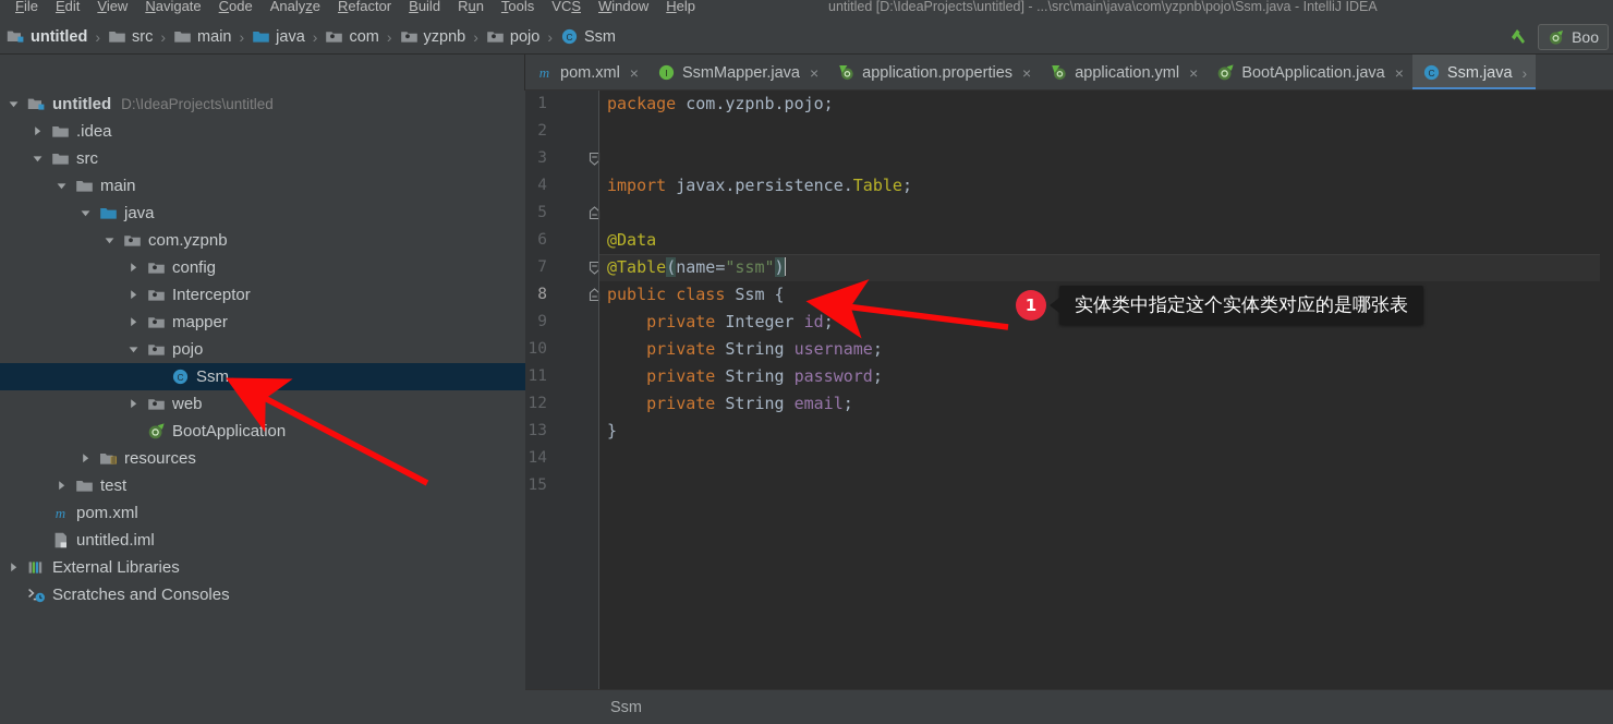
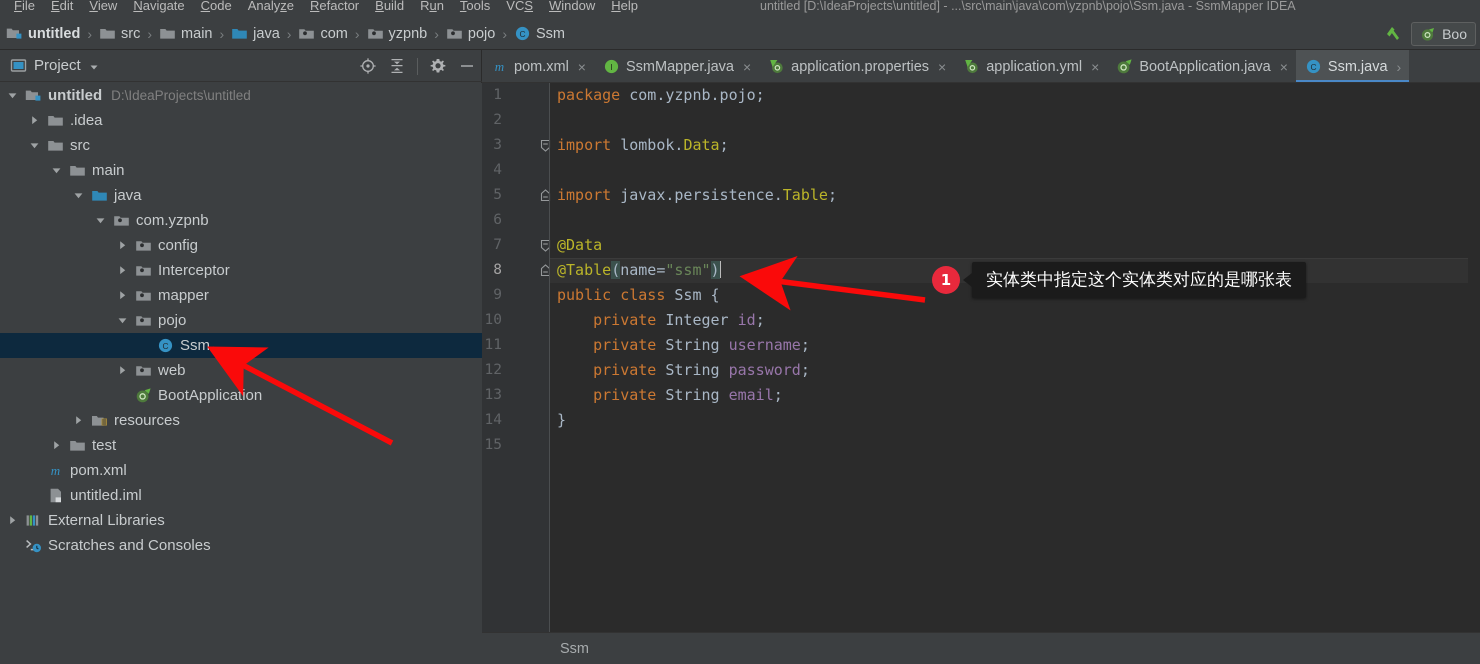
  File
  Edit
  View
  Navigate
  Code
  Analyze
  Refactor
  Build
  Run
  Tools
  VCS
  Window
  Help
- untitled [D:\IdeaProjects\untitled] - ...\src\main\java\com\yzpnb\pojo\Ssm.java - IntelliJ IDEA
+ untitled [D:\IdeaProjects\untitled] - ...\src\main\java\com\yzpnb\pojo\Ssm.java - SsmMapper IDEA
  untitled
  ›
  src
  ›
  main
  ›
  java
  ›
  com
  ›
  yzpnb
  ›
  pojo
  ›
  C
  Ssm
  Boo
+ Project
  untitled
  D:\IdeaProjects\untitled
  .idea
  src
  main
  java
  com.yzpnb
  config
  Interceptor
  mapper
  pojo
  C
  Ssm
  web
  BootApplication
  resources
  test
  m
  pom.xml
  untitled.iml
  External Libraries
  Scratches and Consoles
  m
  pom.xml
  ×
  I
  SsmMapper.java
  ×
  application.properties
  ×
  application.yml
  ×
  BootApplication.java
  ×
  C
  Ssm.java
  ›
  1
  2
  3
  4
  5
  6
  7
  8
  9
  10
  11
  12
  13
  14
  15
  package com.yzpnb.pojo;
+ import lombok.Data;
  import javax.persistence.Table;
  @Data
  @Table(name="ssm")
  public class Ssm {
  private Integer id;
  private String username;
  private String password;
  private String email;
  }
  Ssm
  1
  实体类中指定这个实体类对应的是哪张表
